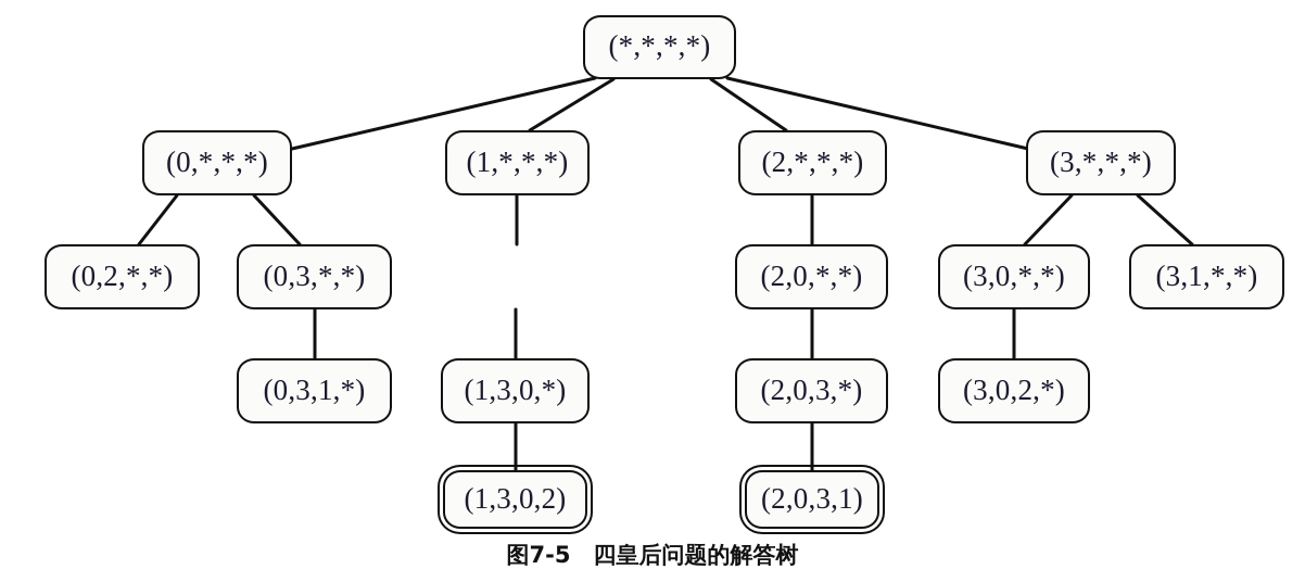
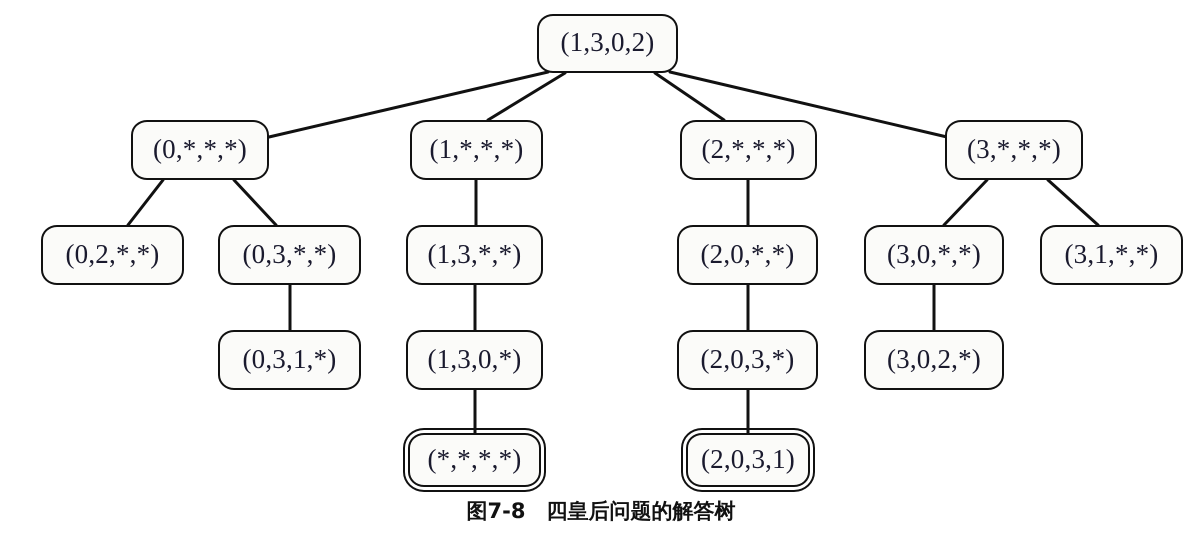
- (*,*,*,*)
+ (1,3,0,2)
  (0,*,*,*)
  (1,*,*,*)
  (2,*,*,*)
  (3,*,*,*)
  (0,2,*,*)
  (0,3,*,*)
+ (1,3,*,*)
  (2,0,*,*)
  (3,0,*,*)
  (3,1,*,*)
  (0,3,1,*)
  (1,3,0,*)
  (2,0,3,*)
  (3,0,2,*)
- (1,3,0,2)
+ (*,*,*,*)
  (2,0,3,1)
- 图7-5 四皇后问题的解答树
+ 图7-8 四皇后问题的解答树
